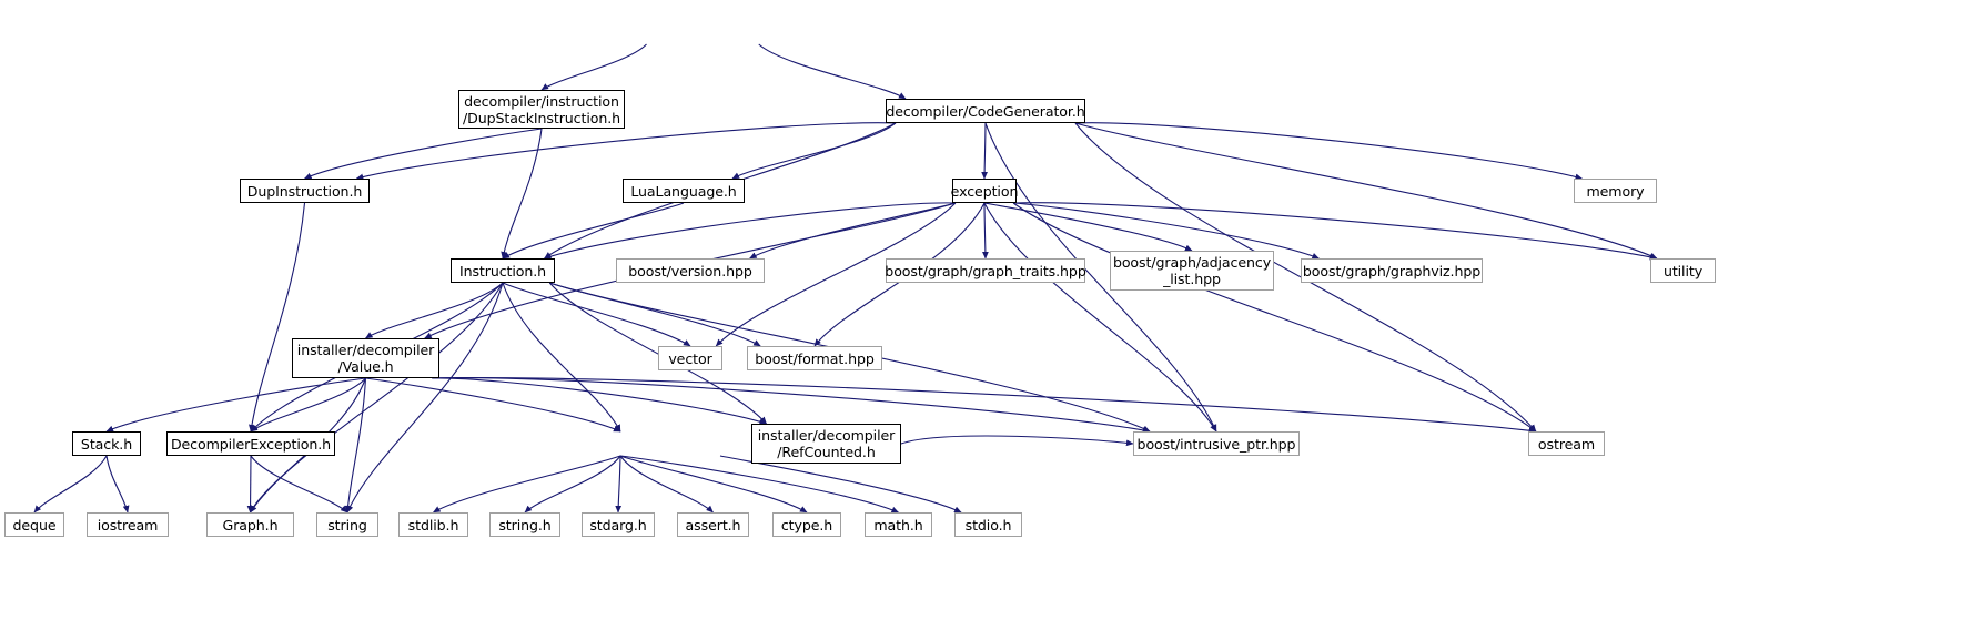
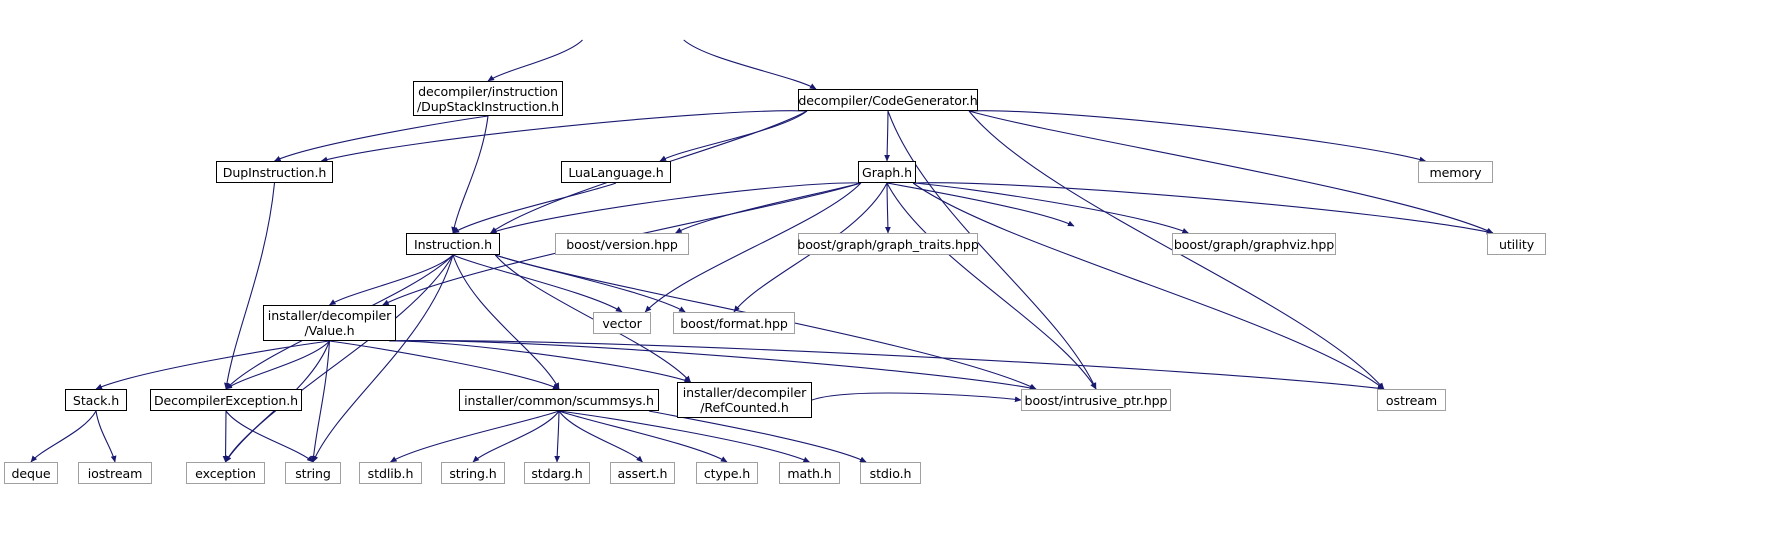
  decompiler/instruction
  /DupStackInstruction.h
  decompiler/CodeGenerator.h
  DupInstruction.h
  LuaLanguage.h
- exception
+ Graph.h
  memory
  Instruction.h
  boost/version.hpp
  boost/graph/graph_traits.hpp
- boost/graph/adjacency
- _list.hpp
  boost/graph/graphviz.hpp
  utility
  installer/decompiler
  /Value.h
  vector
  boost/format.hpp
  Stack.h
  DecompilerException.h
+ installer/common/scummsys.h
  installer/decompiler
  /RefCounted.h
  boost/intrusive_ptr.hpp
  ostream
  deque
  iostream
- Graph.h
+ exception
  string
  stdlib.h
  string.h
  stdarg.h
  assert.h
  ctype.h
  math.h
  stdio.h
